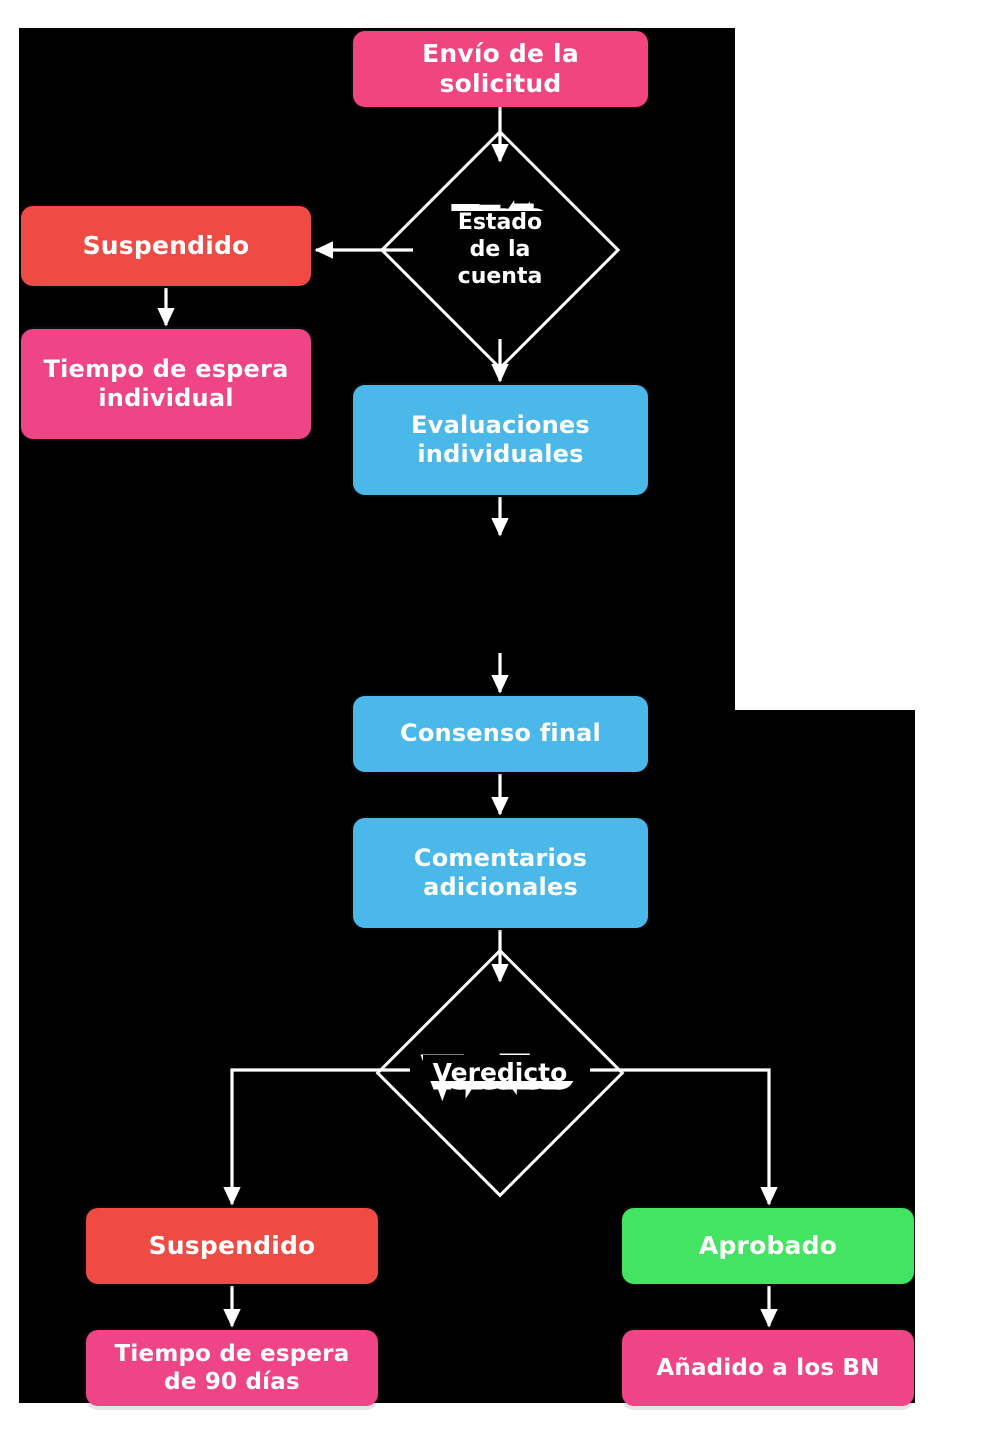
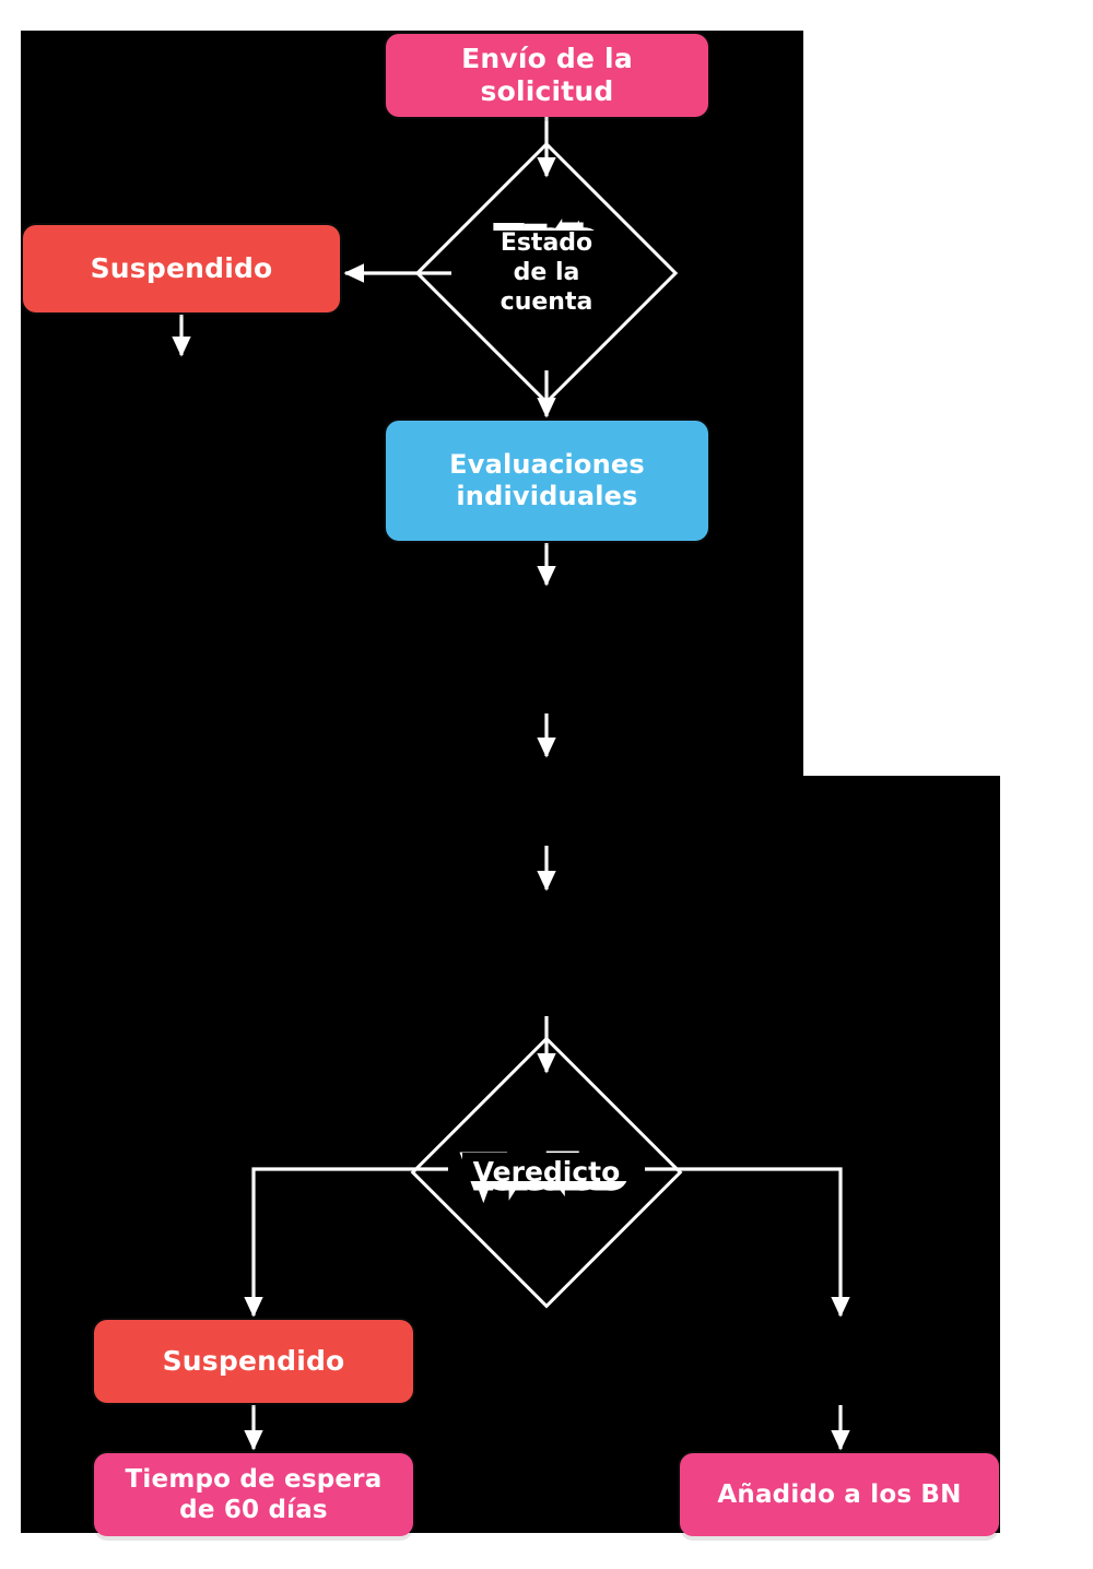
  Envío de la solicitud
  Suspendido
- Tiempo de espera individual
  Evaluaciones individuales
- Consenso final
- Comentarios adicionales
  Suspendido
- Aprobado
- Tiempo de espera de 90 días
+ Tiempo de espera de 60 días
  Añadido a los BN
  Estado
  de la
  cuenta
  Veredicto
